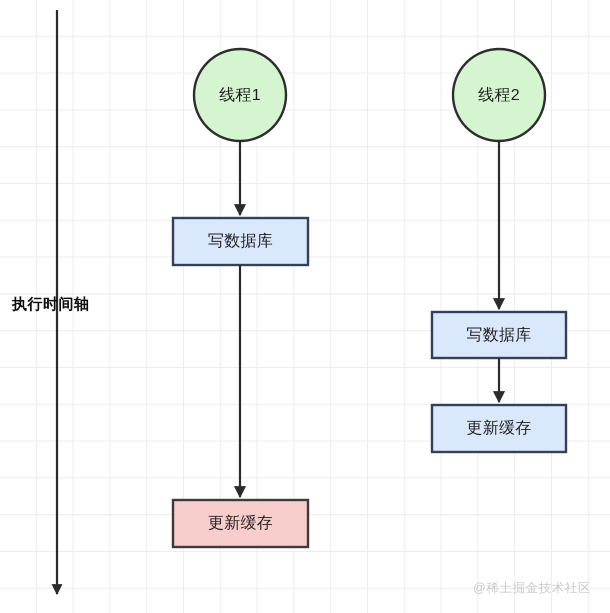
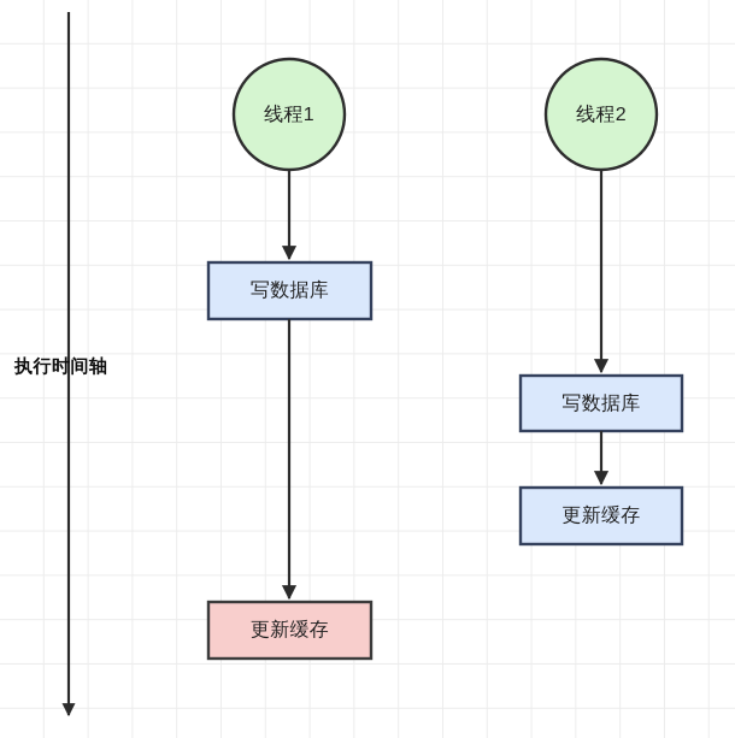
  执行时间轴
  线程1
  写数据库
  更新缓存
  线程2
  写数据库
  更新缓存
- @稀土掘金技术社区
